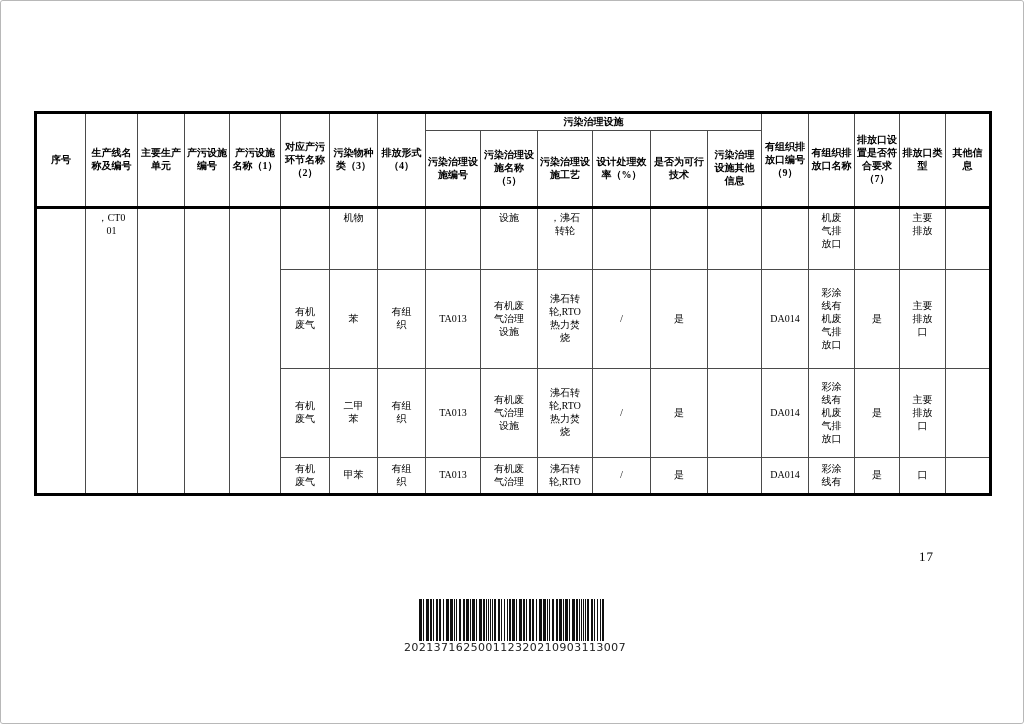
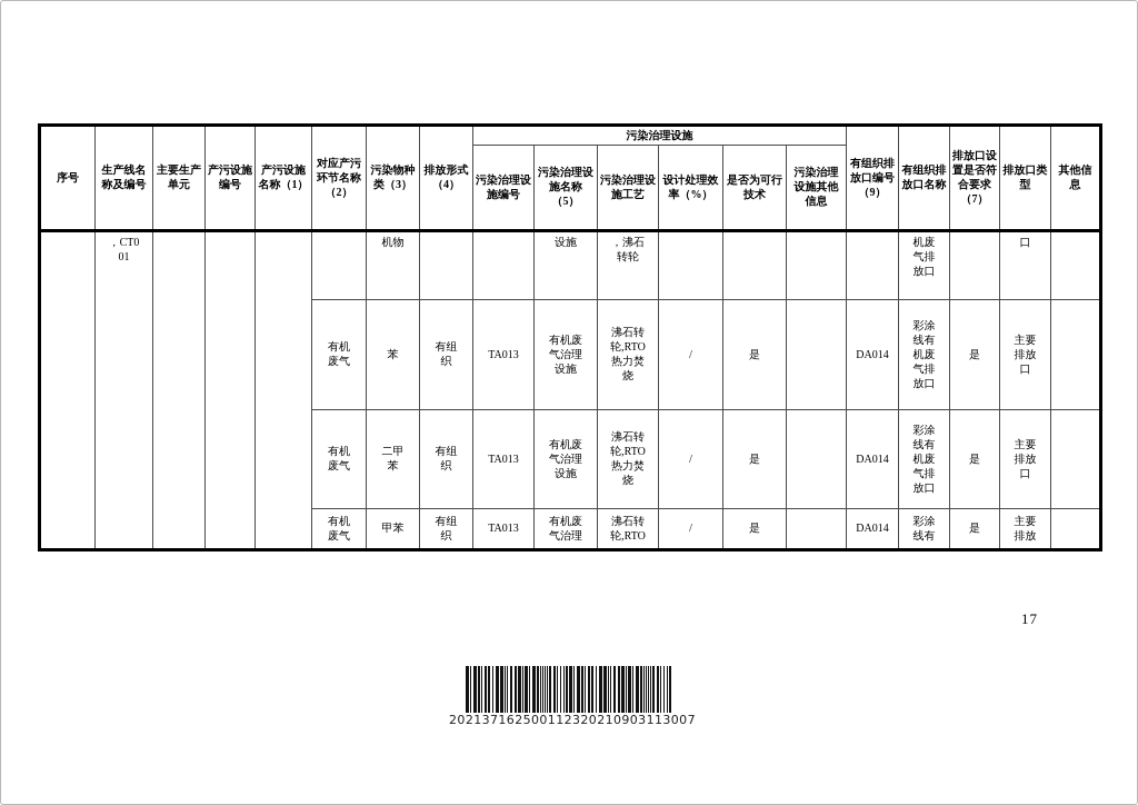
  序号	生产线名称及编号	主要生产单元	产污设施编号	产污设施名称（1）	对应产污环节名称（2）	污染物种类（3）	排放形式（4）	污染治理设施	有组织排放口编号（9）	有组织排放口名称	排放口设置是否符合要求（7）	排放口类型	其他信息
  污染治理设施编号	污染治理设施名称（5）	污染治理设施工艺	设计处理效率（%）	是否为可行技术	污染治理设施其他信息
- 	，CT0 01					机物			设施	，沸石 转轮					机废 气排 放口		主要 排放
+ 	，CT0 01					机物			设施	，沸石 转轮					机废 气排 放口		口
  有机 废气	苯	有组 织	TA013	有机废 气治理 设施	沸石转 轮,RTO 热力焚 烧	/	是		DA014	彩涂 线有 机废 气排 放口	是	主要 排放 口
  有机 废气	二甲 苯	有组 织	TA013	有机废 气治理 设施	沸石转 轮,RTO 热力焚 烧	/	是		DA014	彩涂 线有 机废 气排 放口	是	主要 排放 口
- 有机 废气	甲苯	有组 织	TA013	有机废 气治理	沸石转 轮,RTO	/	是		DA014	彩涂 线有	是	口
+ 有机 废气	甲苯	有组 织	TA013	有机废 气治理	沸石转 轮,RTO	/	是		DA014	彩涂 线有	是	主要 排放
  17
  202137162500112320210903113007
